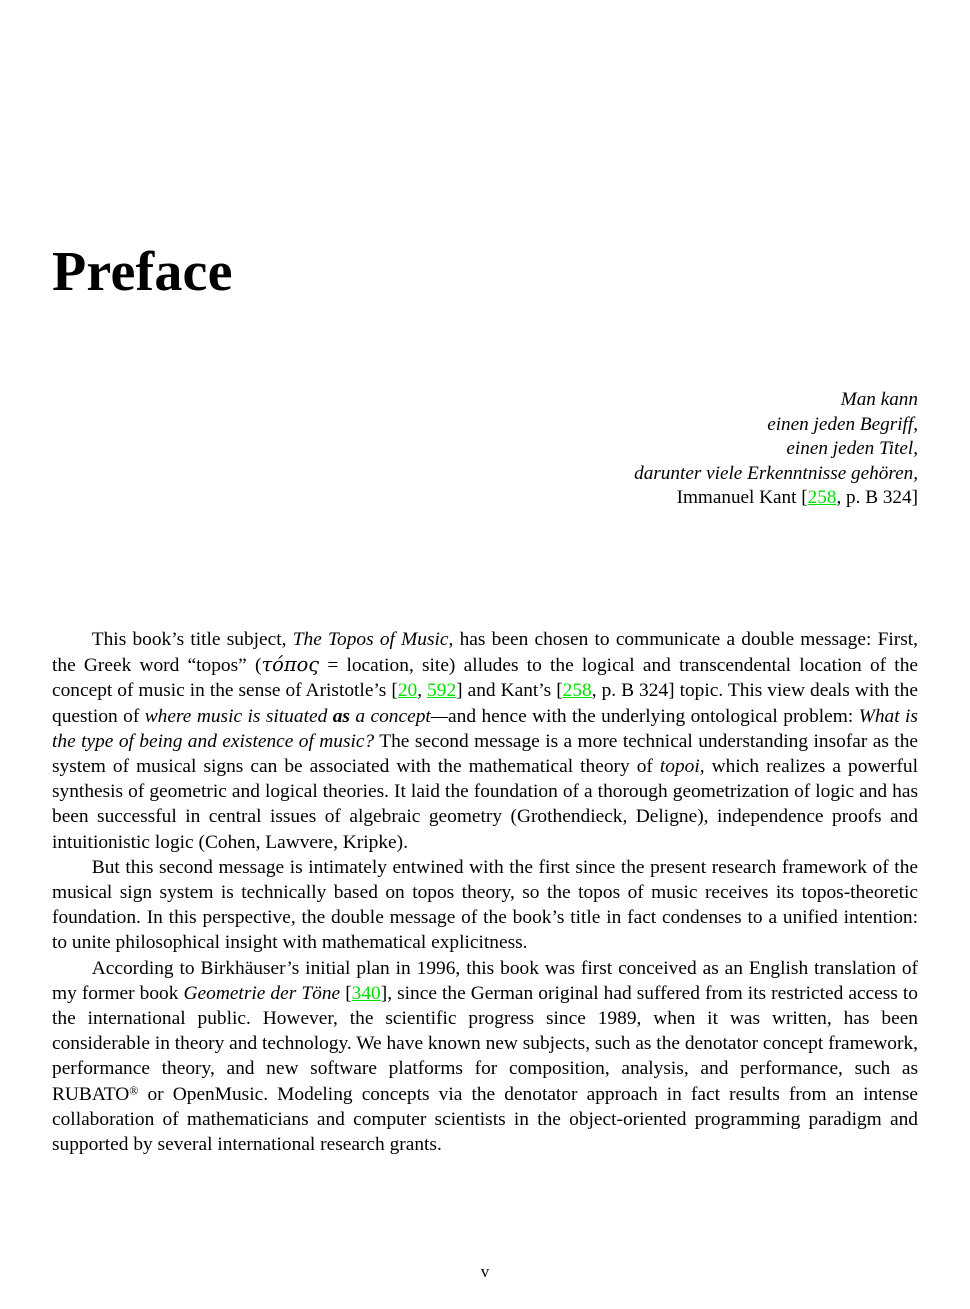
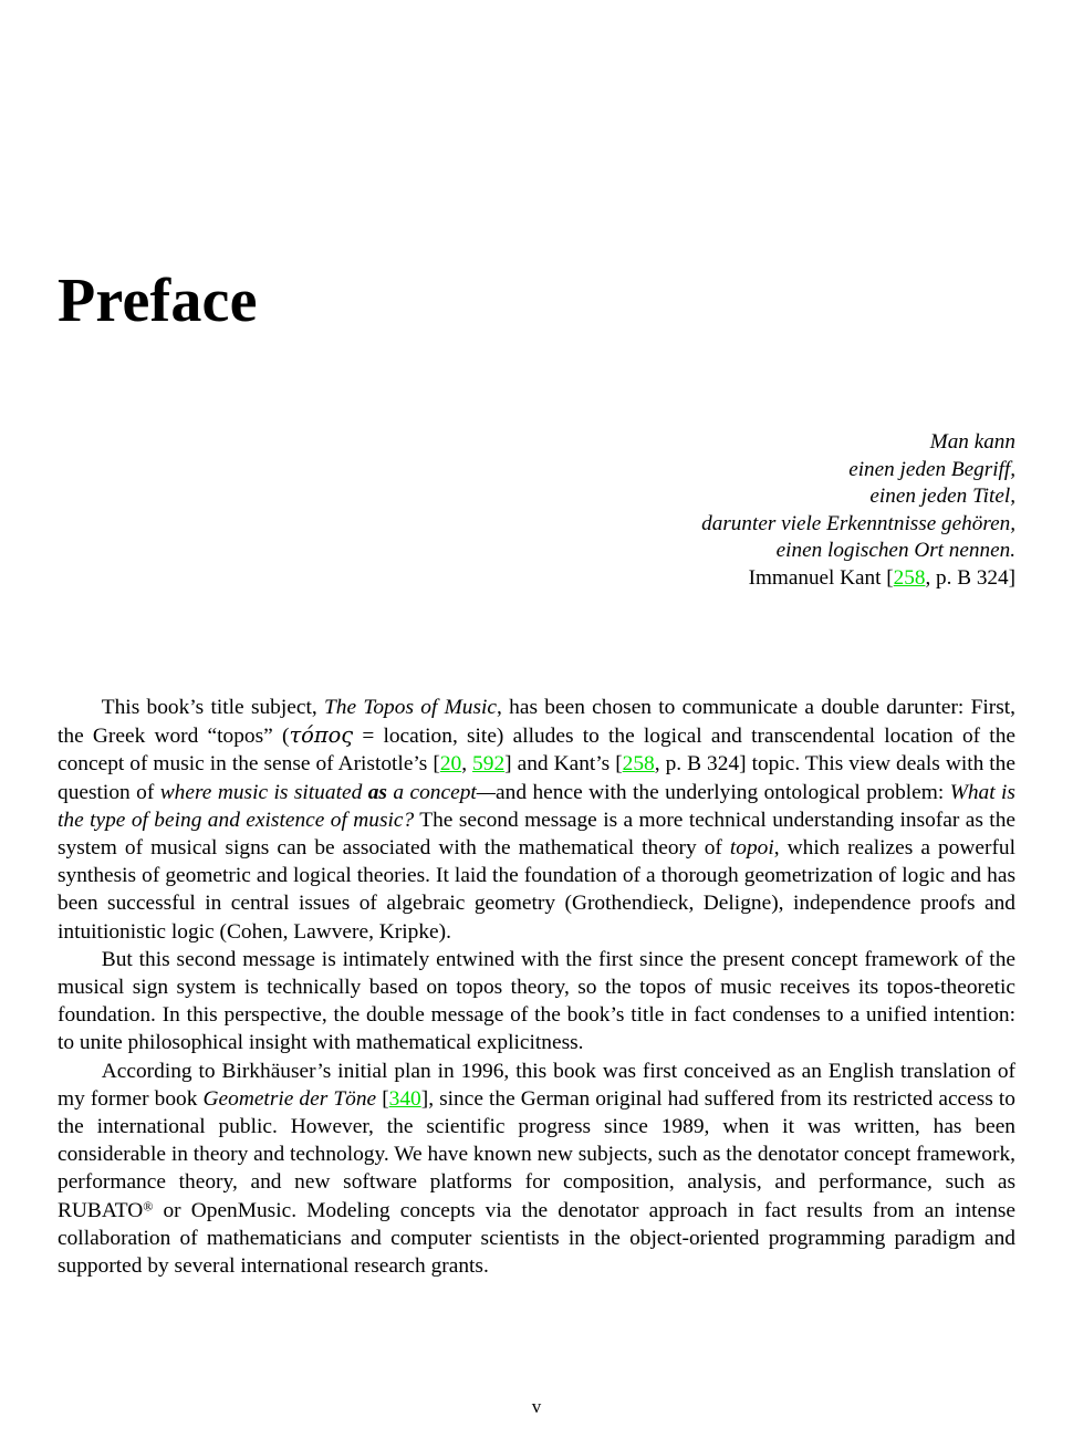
  Preface
  Man kann
  einen jeden Begriff,
  einen jeden Titel,
  darunter viele Erkenntnisse gehören,
+ einen logischen Ort nennen.
  Immanuel Kant [258, p. B 324]
- This book’s title subject, The Topos of Music, has been chosen to communicate a double message: First, the Greek word “topos” (τόπος = location, site) alludes to the logical and transcendental location of the concept of music in the sense of Aristotle’s [20, 592] and Kant’s [258, p. B 324] topic. This view deals with the question of where music is situated as a concept—and hence with the underlying ontological problem: What is the type of being and existence of music? The second message is a more technical understanding insofar as the system of musical signs can be associated with the mathematical theory of topoi, which realizes a powerful synthesis of geometric and logical theories. It laid the foundation of a thorough geometrization of logic and has been successful in central issues of algebraic geometry (Grothendieck, Deligne), independence proofs and intuitionistic logic (Cohen, Lawvere, Kripke).
+ This book’s title subject, The Topos of Music, has been chosen to communicate a double darunter: First, the Greek word “topos” (τόπος = location, site) alludes to the logical and transcendental location of the concept of music in the sense of Aristotle’s [20, 592] and Kant’s [258, p. B 324] topic. This view deals with the question of where music is situated as a concept—and hence with the underlying ontological problem: What is the type of being and existence of music? The second message is a more technical understanding insofar as the system of musical signs can be associated with the mathematical theory of topoi, which realizes a powerful synthesis of geometric and logical theories. It laid the foundation of a thorough geometrization of logic and has been successful in central issues of algebraic geometry (Grothendieck, Deligne), independence proofs and intuitionistic logic (Cohen, Lawvere, Kripke).
- But this second message is intimately entwined with the first since the present research framework of the musical sign system is technically based on topos theory, so the topos of music receives its topos-theoretic foundation. In this perspective, the double message of the book’s title in fact condenses to a unified intention: to unite philosophical insight with mathematical explicitness.
+ But this second message is intimately entwined with the first since the present concept framework of the musical sign system is technically based on topos theory, so the topos of music receives its topos-theoretic foundation. In this perspective, the double message of the book’s title in fact condenses to a unified intention: to unite philosophical insight with mathematical explicitness.
  According to Birkhäuser’s initial plan in 1996, this book was first conceived as an English translation of my former book Geometrie der Töne [340], since the German original had suffered from its restricted access to the international public. However, the scientific progress since 1989, when it was written, has been considerable in theory and technology. We have known new subjects, such as the denotator concept framework, performance theory, and new software platforms for composition, analysis, and performance, such as RUBATO® or OpenMusic. Modeling concepts via the denotator approach in fact results from an intense collaboration of mathematicians and computer scientists in the object-oriented programming paradigm and supported by several international research grants.
  v
